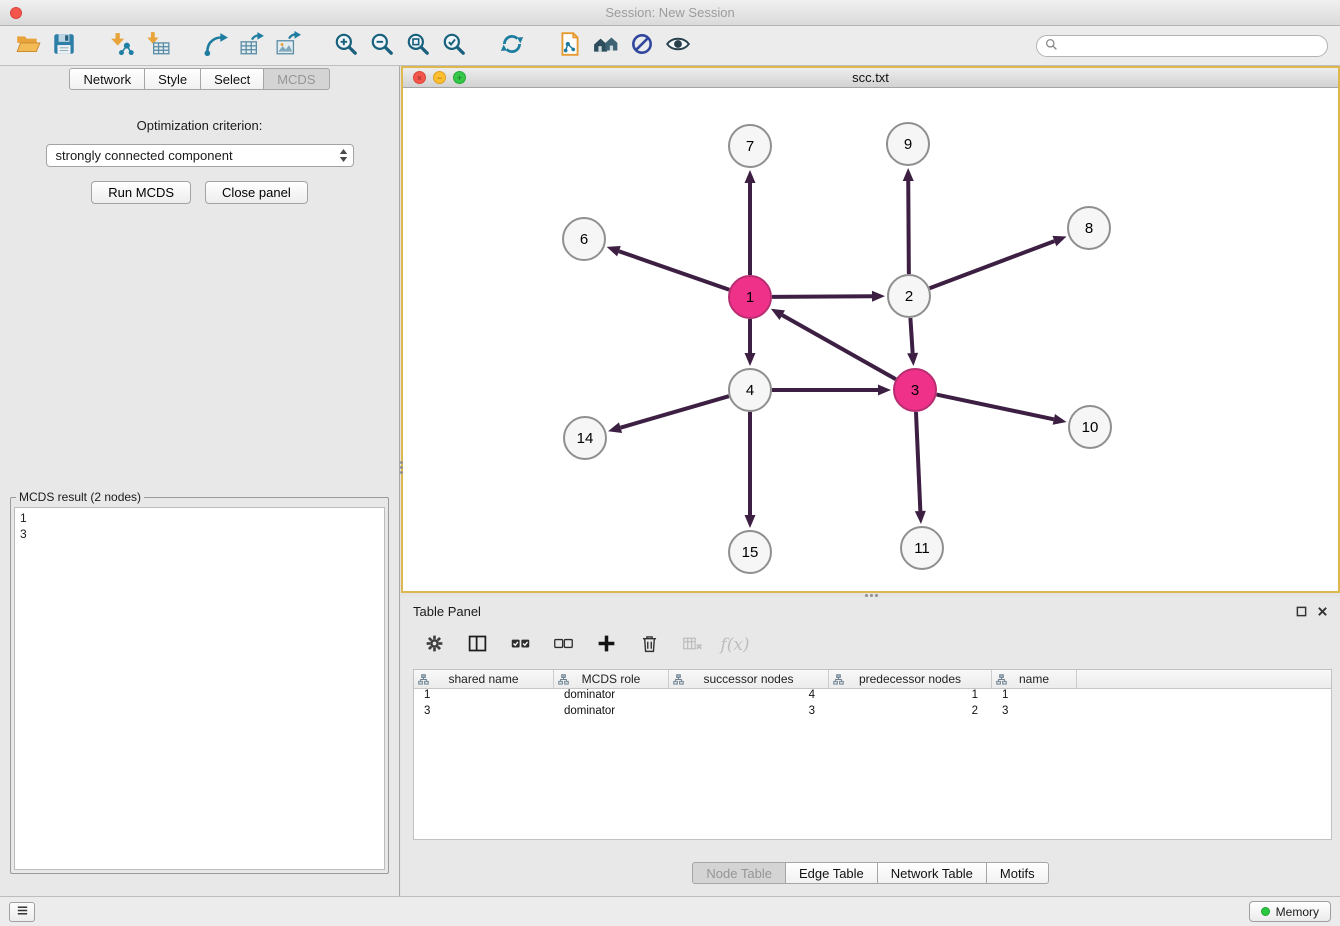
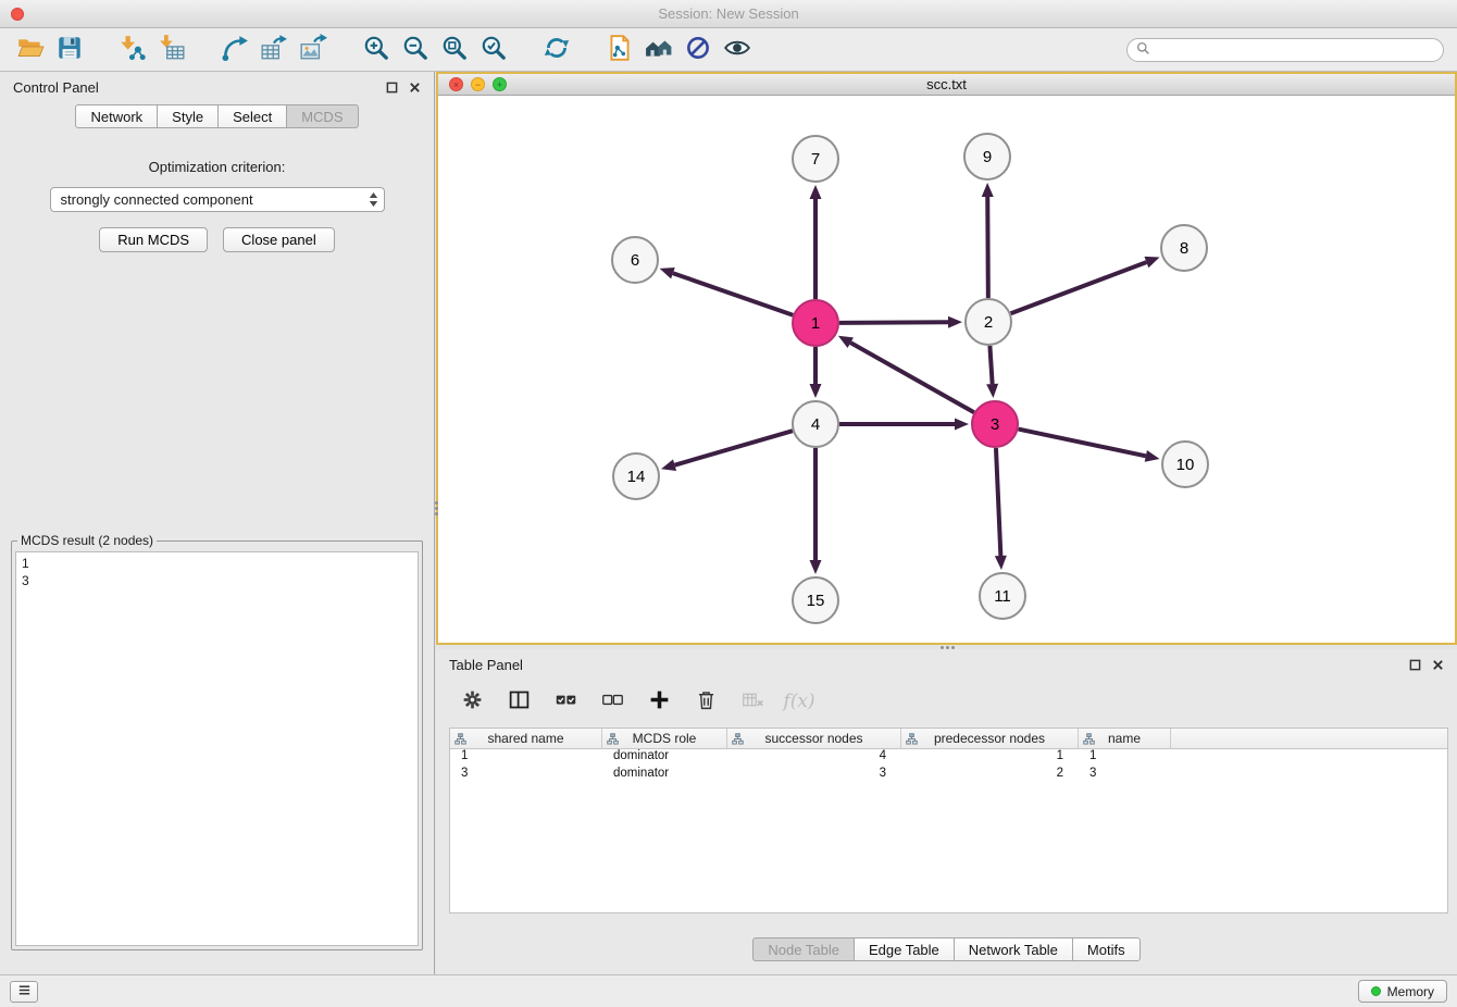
  Session: New Session
+ Control Panel
  Network
  Style
  Select
  MCDS
  Optimization criterion:
  strongly connected component
  Run MCDS
  Close panel
  MCDS result (2 nodes)
  1
  3
  ×
  −
  +
  scc.txt
  7
  9
  6
  8
  1
  2
  4
  3
  14
  10
  15
  11
  Table Panel
  f(x)
  shared name
  MCDS role
  successor nodes
  predecessor nodes
  name
  1
  dominator
  4
  1
  1
  3
  dominator
  3
  2
  3
  Node Table
  Edge Table
  Network Table
  Motifs
  Memory
